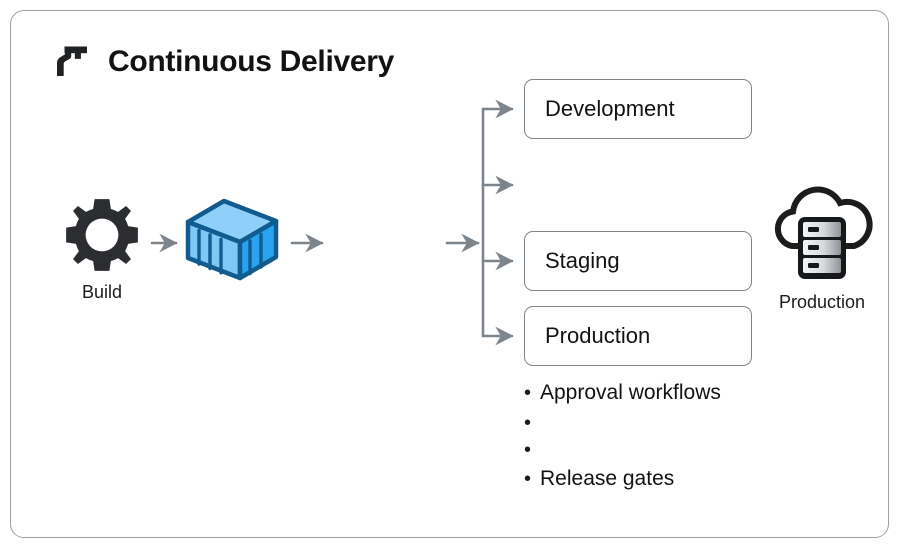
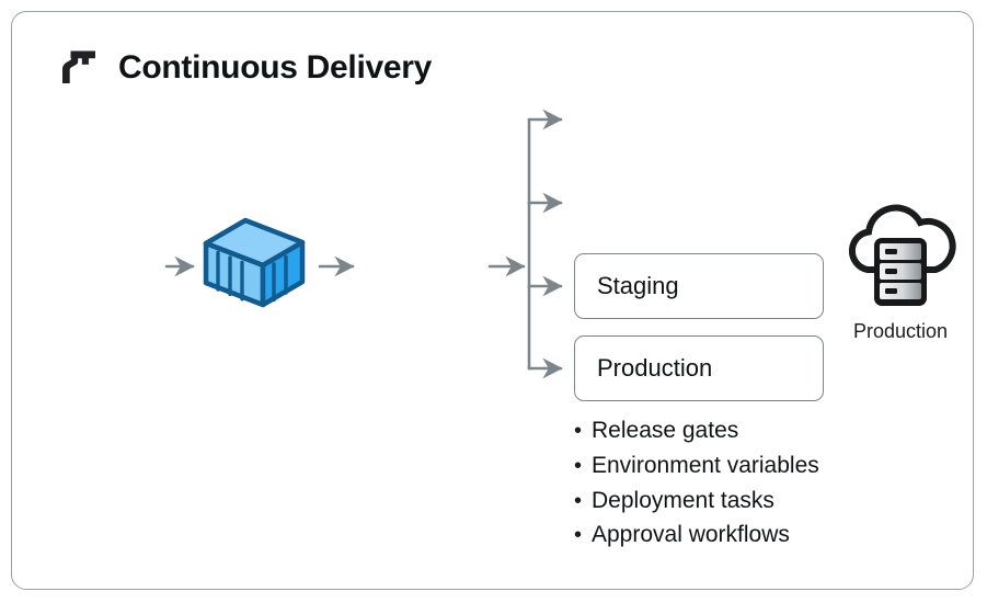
  Continuous Delivery
- Build
  Production
- Development
  Staging
  Production
  •
- Approval workflows
+ Release gates
  •
+ Environment variables
  •
+ Deployment tasks
  •
- Release gates
+ Approval workflows
